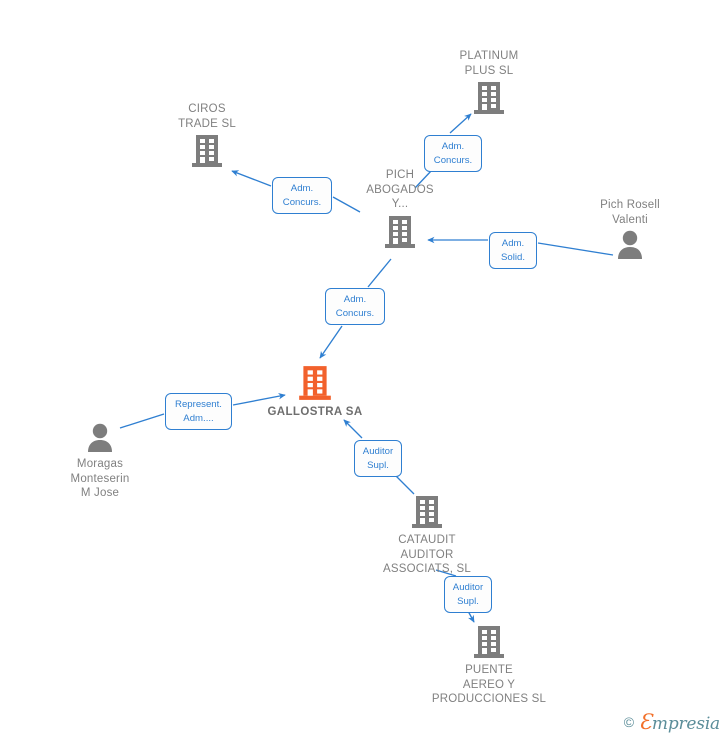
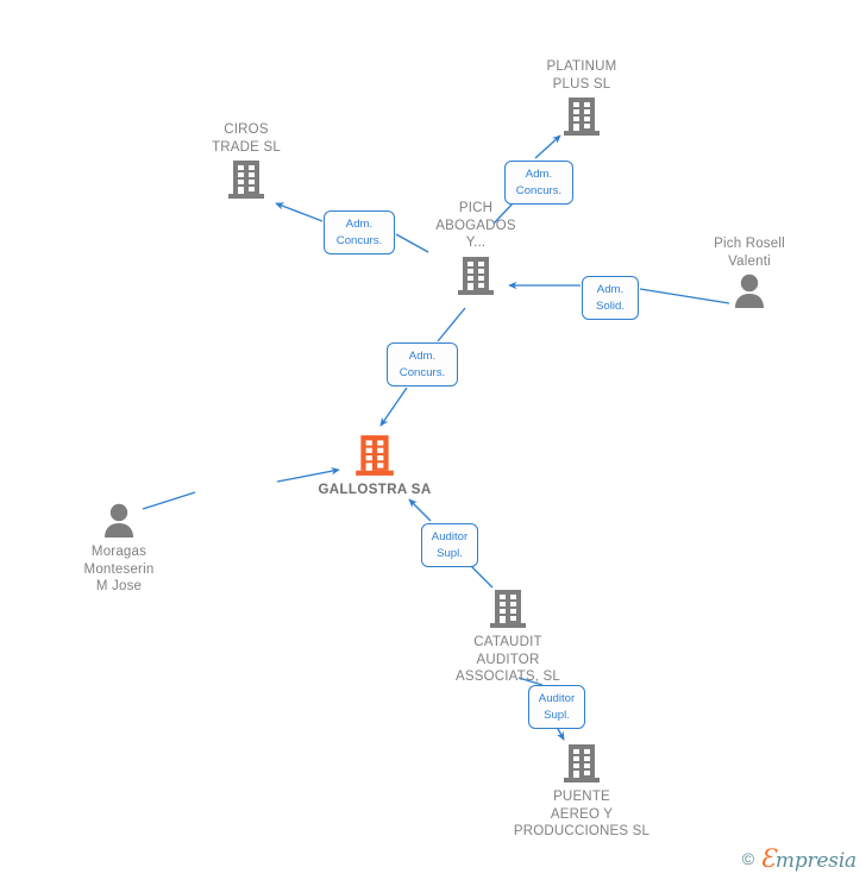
  PLATINUM
  PLUS SL
  CIROS
  TRADE SL
  PICH
  ABOGADOS
  Y...
  Pich Rosell
  Valenti
  GALLOSTRA SA
  Moragas
  Monteserin
  M Jose
  CATAUDIT
  AUDITOR
  ASSOCIATS, SL
  PUENTE
  AEREO Y
  PRODUCCIONES SL
  Adm.
  Concurs.
  Adm.
  Concurs.
  Adm.
  Solid.
  Adm.
  Concurs.
- Represent.
- Adm....
  Auditor
  Supl.
  Auditor
  Supl.
  ©
  Ɛmpresia
